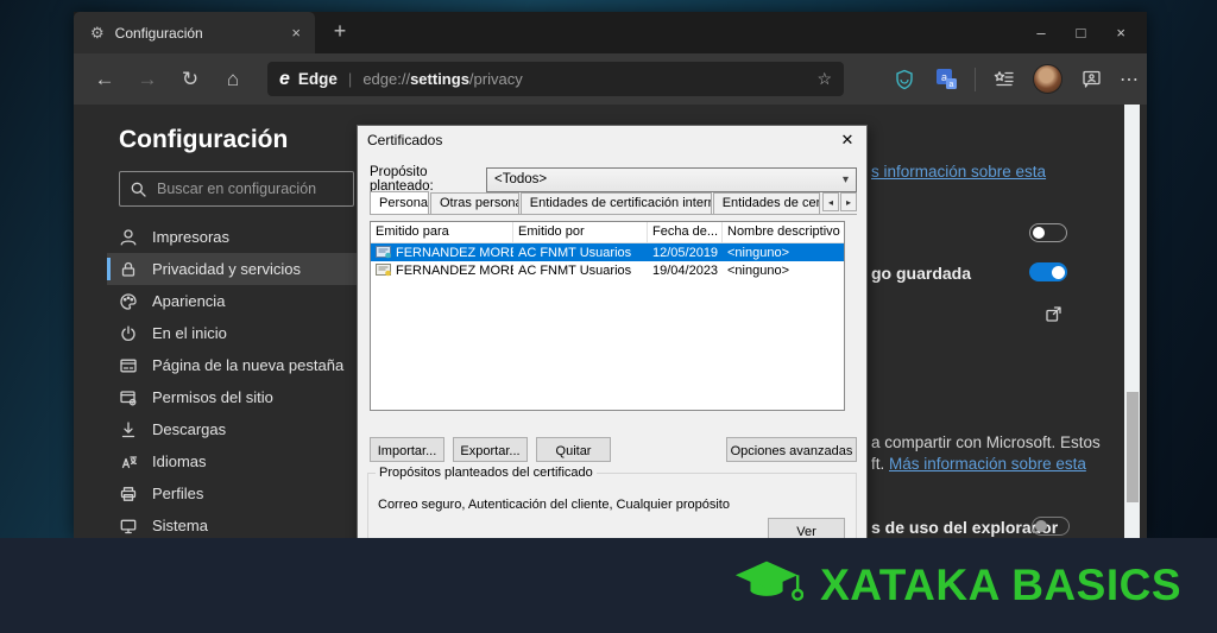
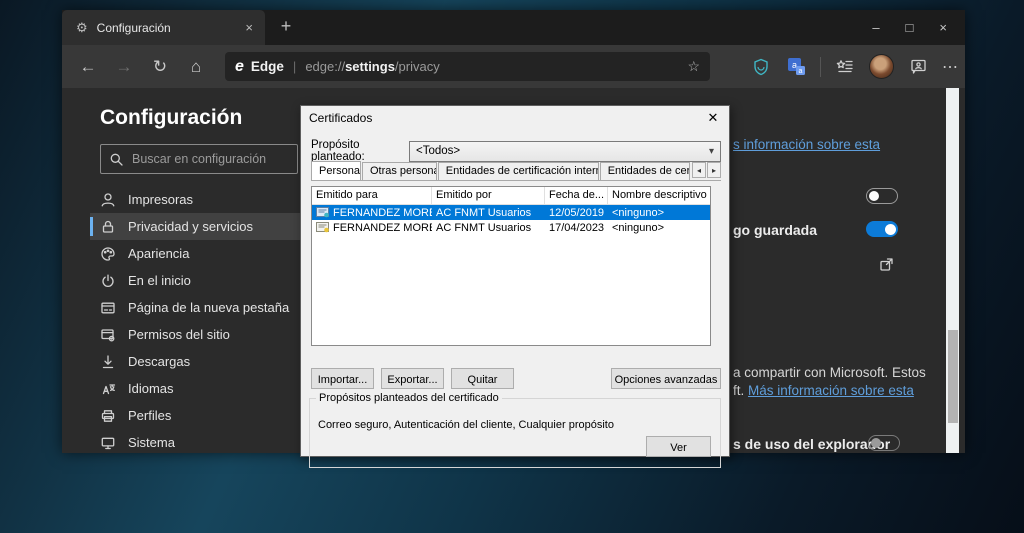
  ⚙
  Configuración
  ×
  +
  –
  □
  ×
  ←
  →
  ↻
  ⌂
  e
  Edge
  |
  edge://settings/privacy
  ☆
  a
  ⋯
  Configuración
  Buscar en configuración
  Impresoras
  Privacidad y servicios
  Apariencia
  En el inicio
  Página de la nueva pestaña
  Permisos del sitio
  Descargas
  Idiomas
  Perfiles
  Sistema
  s información sobre esta
  go guardada
  a compartir con Microsoft. Estos
  ft. Más información sobre esta
  s de uso del explorar
  Certificados
  ✕
  Propósito planteado:
  <Todos>
  ▾
  Persona
  Otras persona
  Entidades de certificación inter
  ◂
  ▸
  Emitido para
  Emitido por
  Fecha de...
  Nombre descriptivo
  FERNANDEZ MOR
  AC FNMT Usuarios
  12/05/2019
  <ninguno>
  FERNANDEZ MOR
  AC FNMT Usuarios
- 19/04/2023
+ 17/04/2023
  <ninguno>
  Importar...
  Exportar...
  Quitar
  Opciones avanzadas
  Propósitos planteados del certificado
  Correo seguro, Autenticación del cliente, Cualquier propósito
  Ver
- XATAKA BASICS
